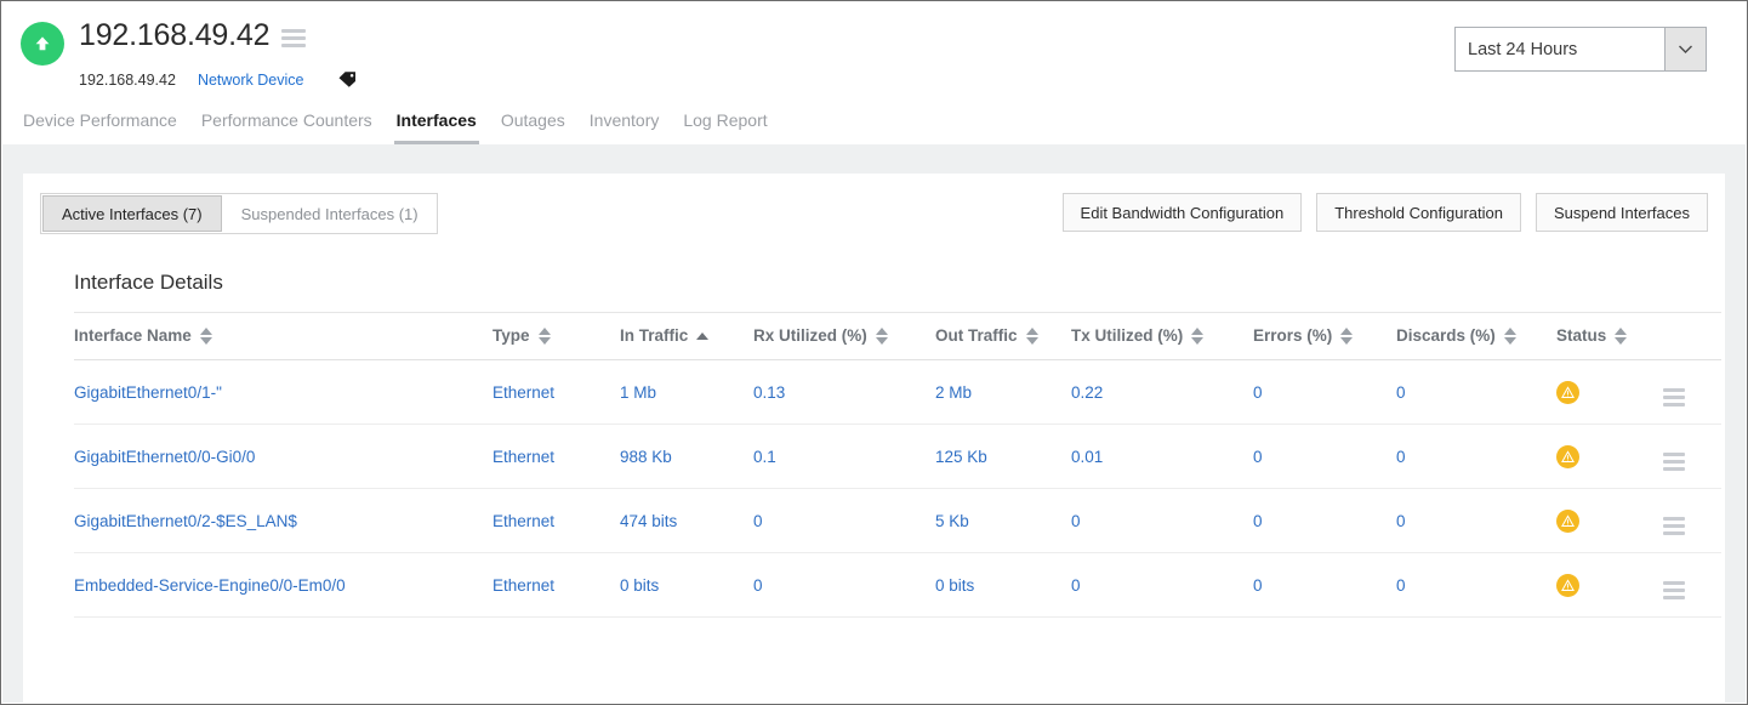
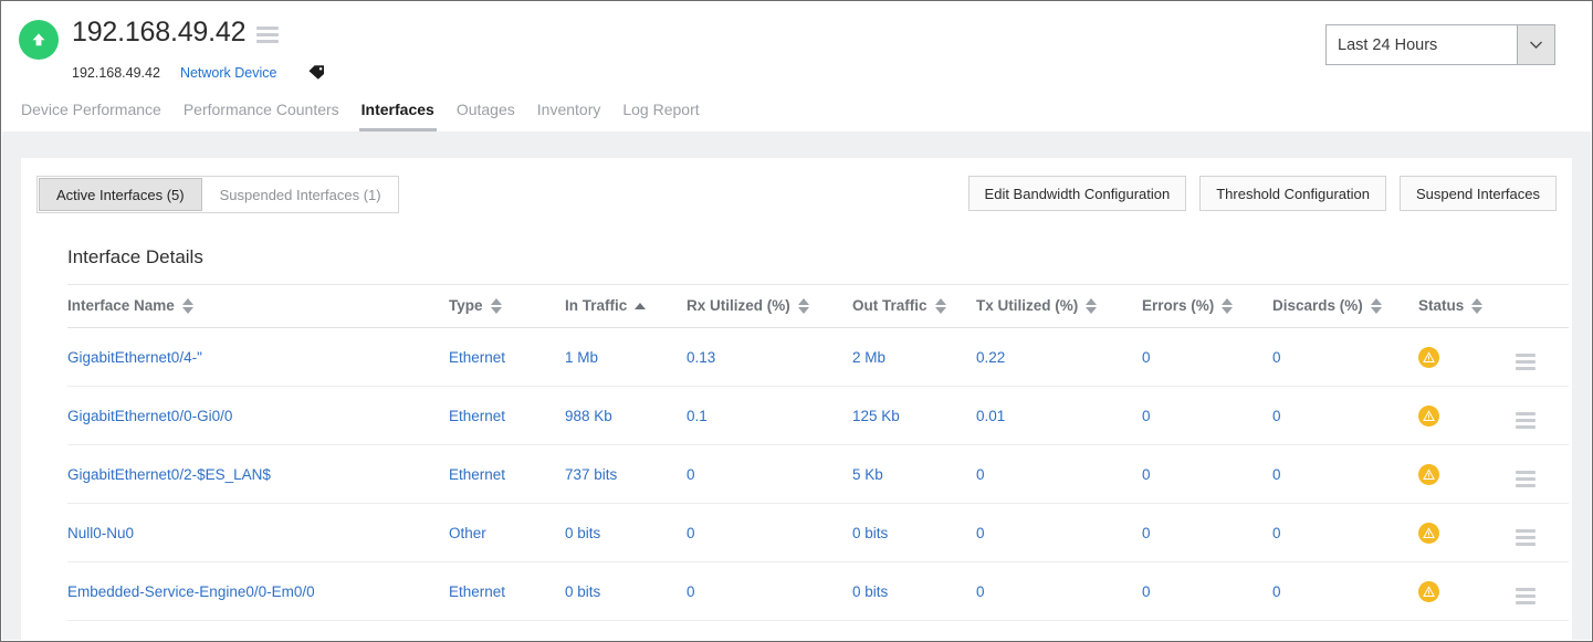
  192.168.49.42
  192.168.49.42
  Network Device
  Device Performance
  Performance Counters
  Interfaces
  Outages
  Inventory
  Log Report
  Last 24 Hours
- Active Interfaces (7)
+ Active Interfaces (5)
  Suspended Interfaces (1)
  Edit Bandwidth Configuration
  Threshold Configuration
  Suspend Interfaces
  Interface Details
  Interface Name	Type	In Traffic	Rx Utilized (%)	Out Traffic	Tx Utilized (%)	Errors (%)	Discards (%)	Status
- GigabitEthernet0/1-"	Ethernet	1 Mb	0.13	2 Mb	0.22	0	0
+ GigabitEthernet0/4-"	Ethernet	1 Mb	0.13	2 Mb	0.22	0	0
  GigabitEthernet0/0-Gi0/0	Ethernet	988 Kb	0.1	125 Kb	0.01	0	0
- GigabitEthernet0/2-$ES_LAN$	Ethernet	474 bits	0	5 Kb	0	0	0
+ GigabitEthernet0/2-$ES_LAN$	Ethernet	737 bits	0	5 Kb	0	0	0
+ Null0-Nu0	Other	0 bits	0	0 bits	0	0	0
  Embedded-Service-Engine0/0-Em0/0	Ethernet	0 bits	0	0 bits	0	0	0
